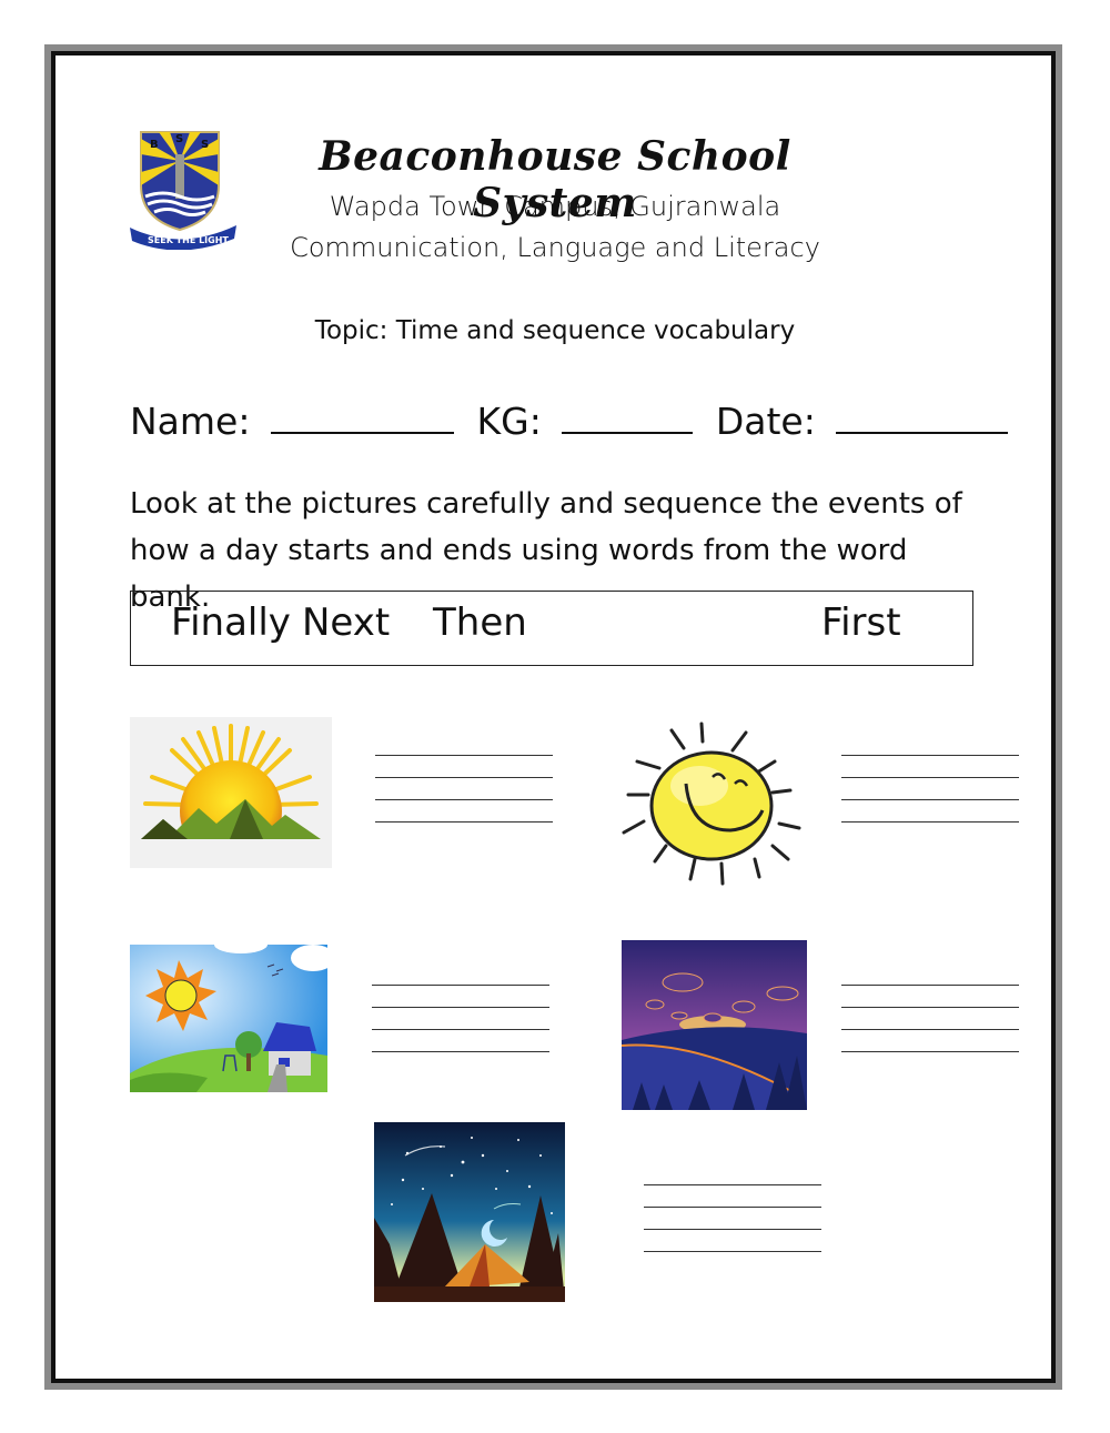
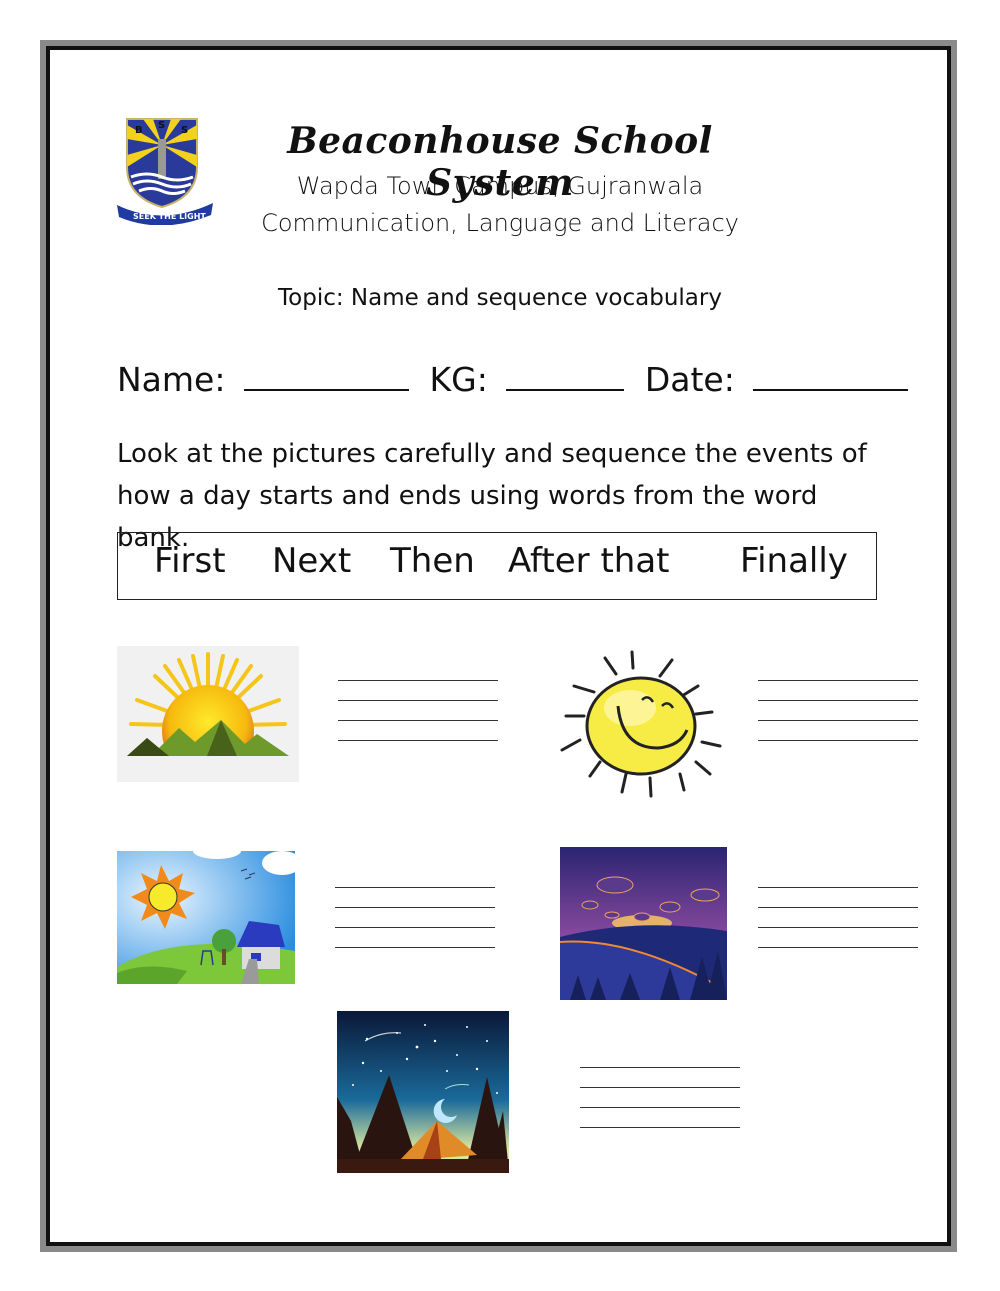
  B
  S
  S
  SEEK THE LIGHT
  Beaconhouse School System
  Wapda Town Campus, Gujranwala
  Communication, Language and Literacy
- Topic: Time and sequence vocabulary
+ Topic: Name and sequence vocabulary
  Name: KG: Date:
  Look at the pictures carefully and sequence the events of how a day starts and ends using words from the word bank.
- Finally
+ First
  Next
  Then
+ After that
- First
+ Finally
